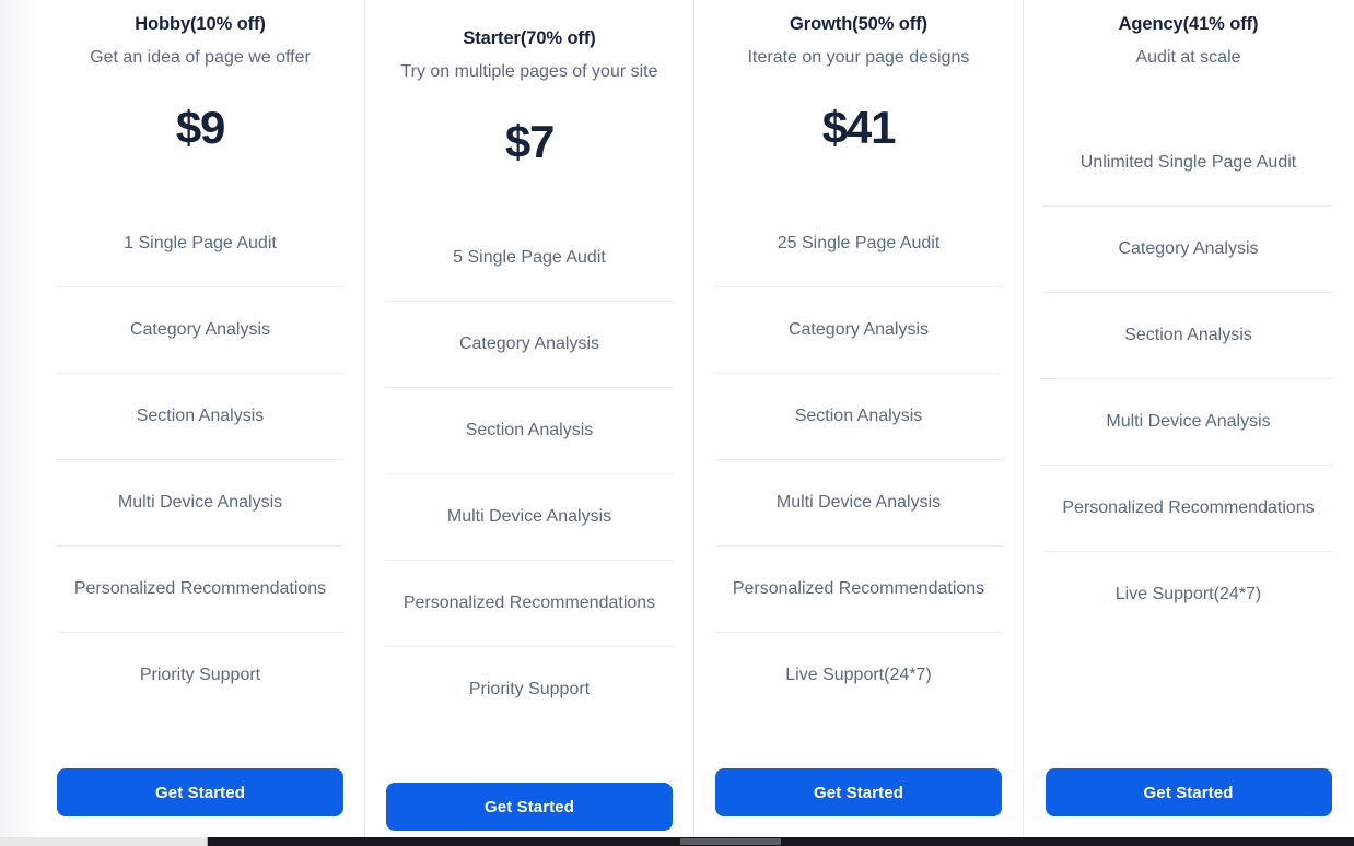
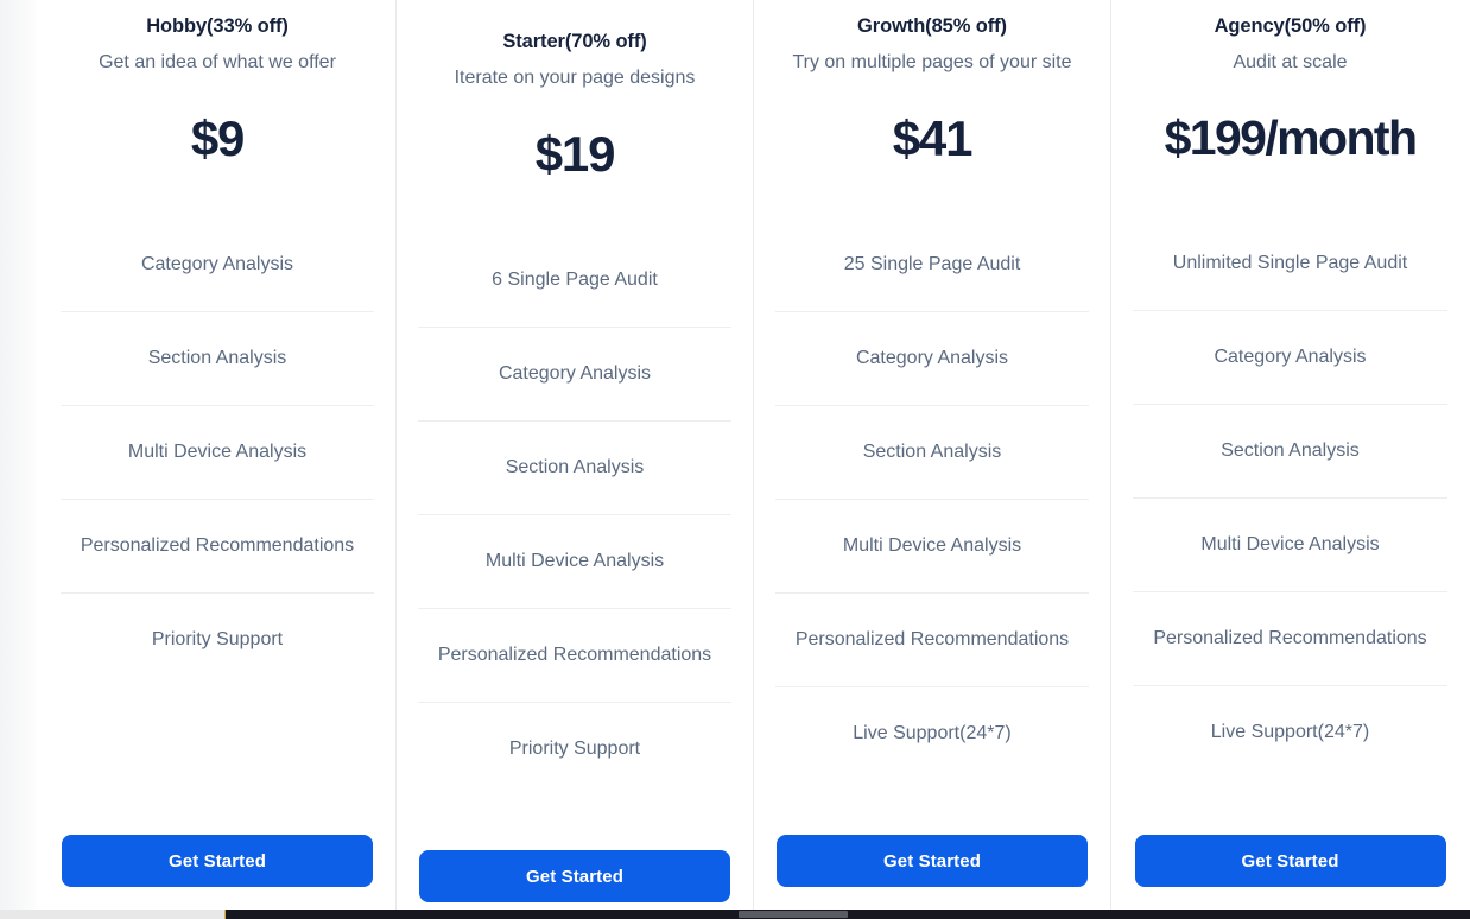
- Hobby(10% off)
+ Hobby(33% off)
- Get an idea of page we offer
+ Get an idea of what we offer
  $9
- 1 Single Page Audit
  Category Analysis
  Section Analysis
  Multi Device Analysis
  Personalized Recommendations
  Priority Support
  Get Started
  Starter(70% off)
- Try on multiple pages of your site
+ Iterate on your page designs
- $7
+ $19
- 5 Single Page Audit
+ 6 Single Page Audit
  Category Analysis
  Section Analysis
  Multi Device Analysis
  Personalized Recommendations
  Priority Support
  Get Started
- Growth(50% off)
+ Growth(85% off)
- Iterate on your page designs
+ Try on multiple pages of your site
  $41
  25 Single Page Audit
  Category Analysis
  Section Analysis
  Multi Device Analysis
  Personalized Recommendations
  Live Support(24*7)
  Get Started
- Agency(41% off)
+ Agency(50% off)
  Audit at scale
+ $199/month
  Unlimited Single Page Audit
  Category Analysis
  Section Analysis
  Multi Device Analysis
  Personalized Recommendations
  Live Support(24*7)
  Get Started
